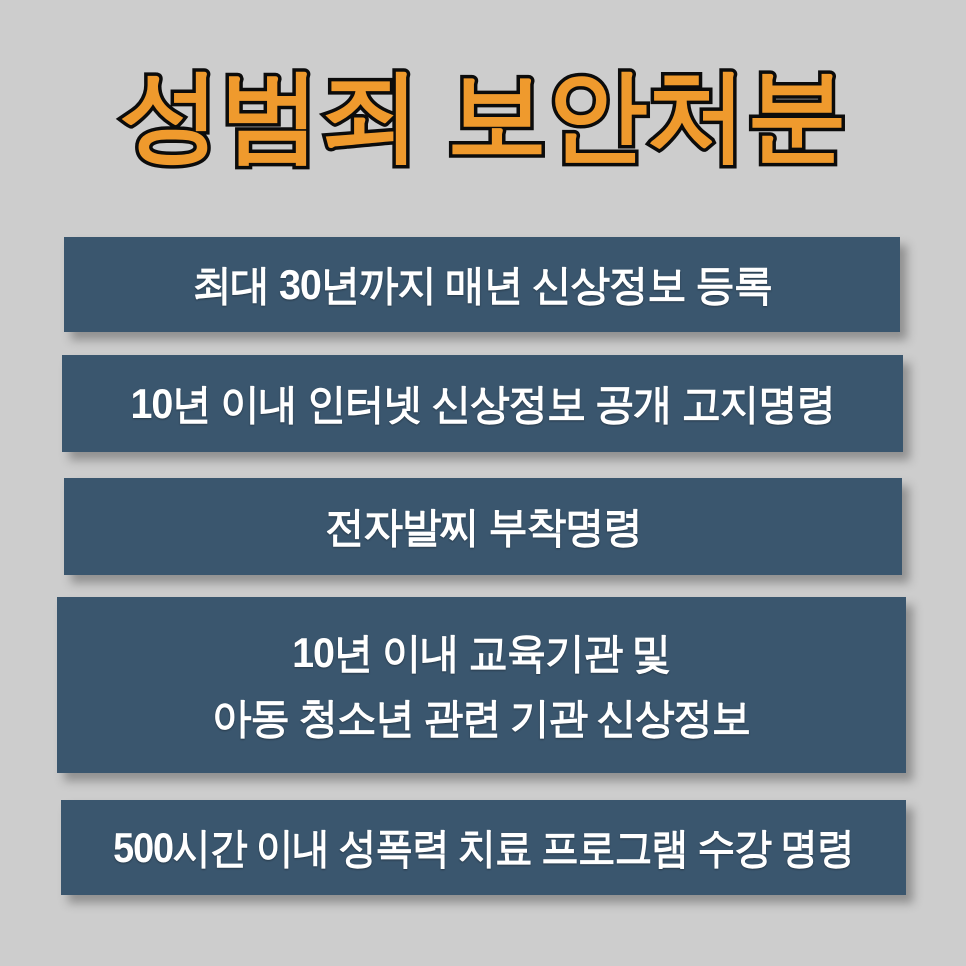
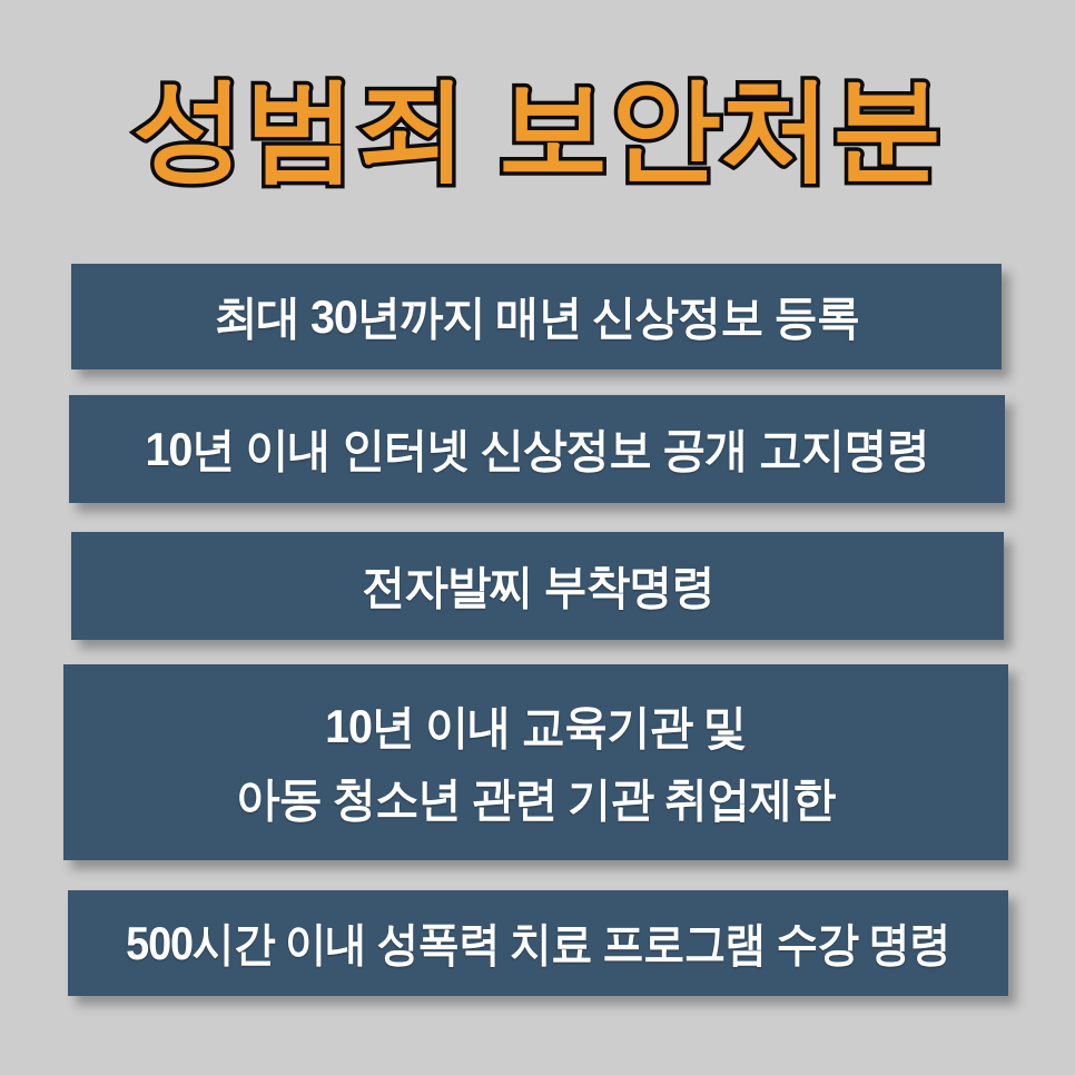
  성범죄 보안처분
  최대 30년까지 매년 신상정보 등록
  10년 이내 인터넷 신상정보 공개 고지명령
  전자발찌 부착명령
  10년 이내 교육기관 및
- 아동 청소년 관련 기관 신상정보
+ 아동 청소년 관련 기관 취업제한
  500시간 이내 성폭력 치료 프로그램 수강 명령
